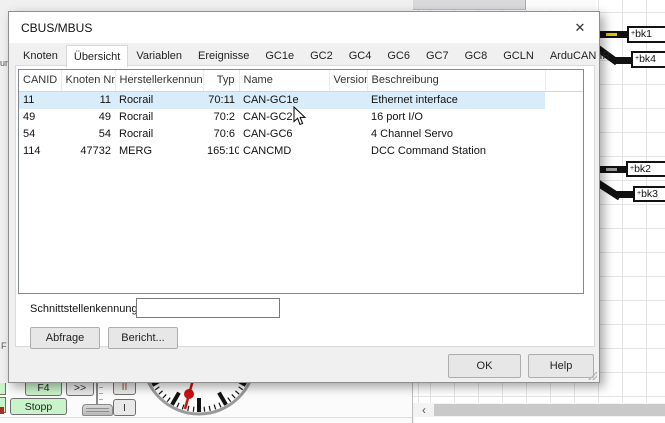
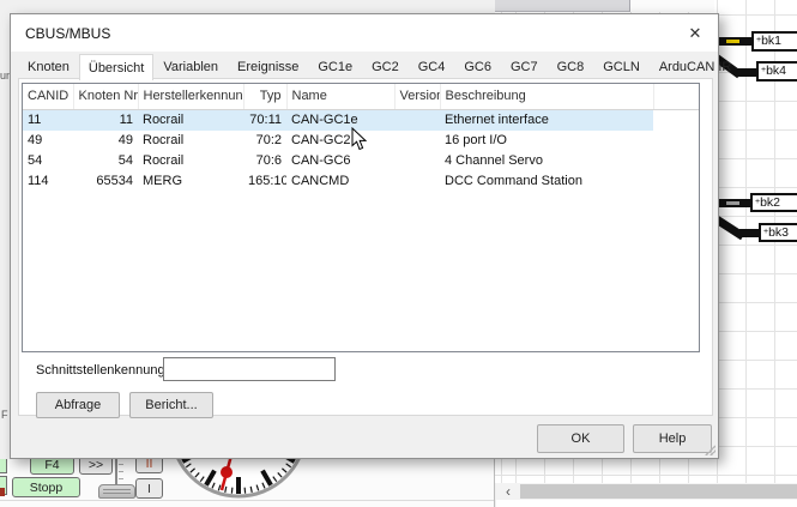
  bk1
  bk4
  bk2
  bk3
  F
  F4
  >>
  Stopp
  II
  I
  ‹
  CBUS/MBUS
  ✕
  Knoten
  Übersicht
  Variablen
  Ereignisse
  GC1e
  GC2
  GC4
  GC6
  GC7
  GC8
  GCLN
  ArduCAN IR
  CANID	Knoten Nr	Herstellerkennun	Typ	Name	Versio	Beschreibung
  11	11	Rocrail	70:11	CAN-GC1e		Ethernet interface
  49	49	Rocrail	70:2	CAN-GC2		16 port I/O
  54	54	Rocrail	70:6	CAN-GC6		4 Channel Servo
- 114	47732	MERG	165:10	CANCMD		DCC Command Station
+ 114	65534	MERG	165:10	CANCMD		DCC Command Station
  Schnittstellenkennung
  Abfrage
  Bericht...
  OK
  Help
